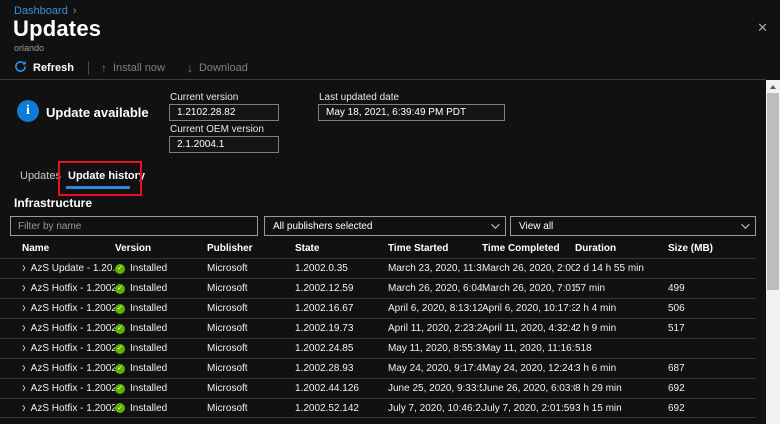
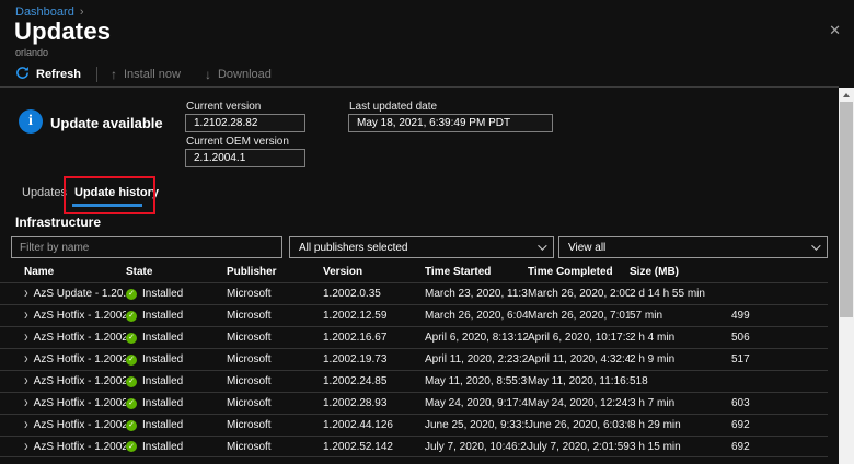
  Dashboard ›
  Updates
  orlando
  ✕
  Refresh
  ↑
  Install now
  ↓
  Download
  i
  Update available
  Current version
  1.2102.28.82
  Last updated date
  May 18, 2021, 6:39:49 PM PDT
  Current OEM version
  2.1.2004.1
  Updates
  Update history
  Infrastructure
  Filter by name
  All publishers selected
  View all
  Name
- Version
+ State
  Publisher
- State
+ Version
  Time Started
  Time Completed
- Duration
  Size (MB)
  ›
  AzS Update - 1.20.
  Installed
  Microsoft
  1.2002.0.35
  March 23, 2020, 11:3
  March 26, 2020, 2:00
  2 d 14 h 55 min
  ›
  AzS Hotfix - 1.200
  Installed
  Microsoft
  1.2002.12.59
  March 26, 2020, 6:04
  March 26, 2020, 7:01
  57 min
  499
  ›
  AzS Hotfix - 1.200
  Installed
  Microsoft
  1.2002.16.67
  April 6, 2020, 8:13:12
  April 6, 2020, 10:17:3
  2 h 4 min
  506
  ›
  AzS Hotfix - 1.200
  Installed
  Microsoft
  1.2002.19.73
  April 11, 2020, 2:23:2
  April 11, 2020, 4:32:4
  2 h 9 min
  517
  ›
  AzS Hotfix - 1.200
  Installed
  Microsoft
  1.2002.24.85
  May 11, 2020, 8:55:3
  May 11, 2020, 11:16:
  518
  ›
  AzS Hotfix - 1.200
  Installed
  Microsoft
  1.2002.28.93
  May 24, 2020, 9:17:4
  May 24, 2020, 12:24:
- 3 h 6 min
+ 3 h 7 min
- 687
+ 603
  ›
  AzS Hotfix - 1.200
  Installed
  Microsoft
  1.2002.44.126
  June 25, 2020, 9:33:5
  June 26, 2020, 6:03:
  8 h 29 min
  692
  ›
  AzS Hotfix - 1.200
  Installed
  Microsoft
  1.2002.52.142
  July 7, 2020, 10:46:2
  July 7, 2020, 2:01:59
  3 h 15 min
  692
